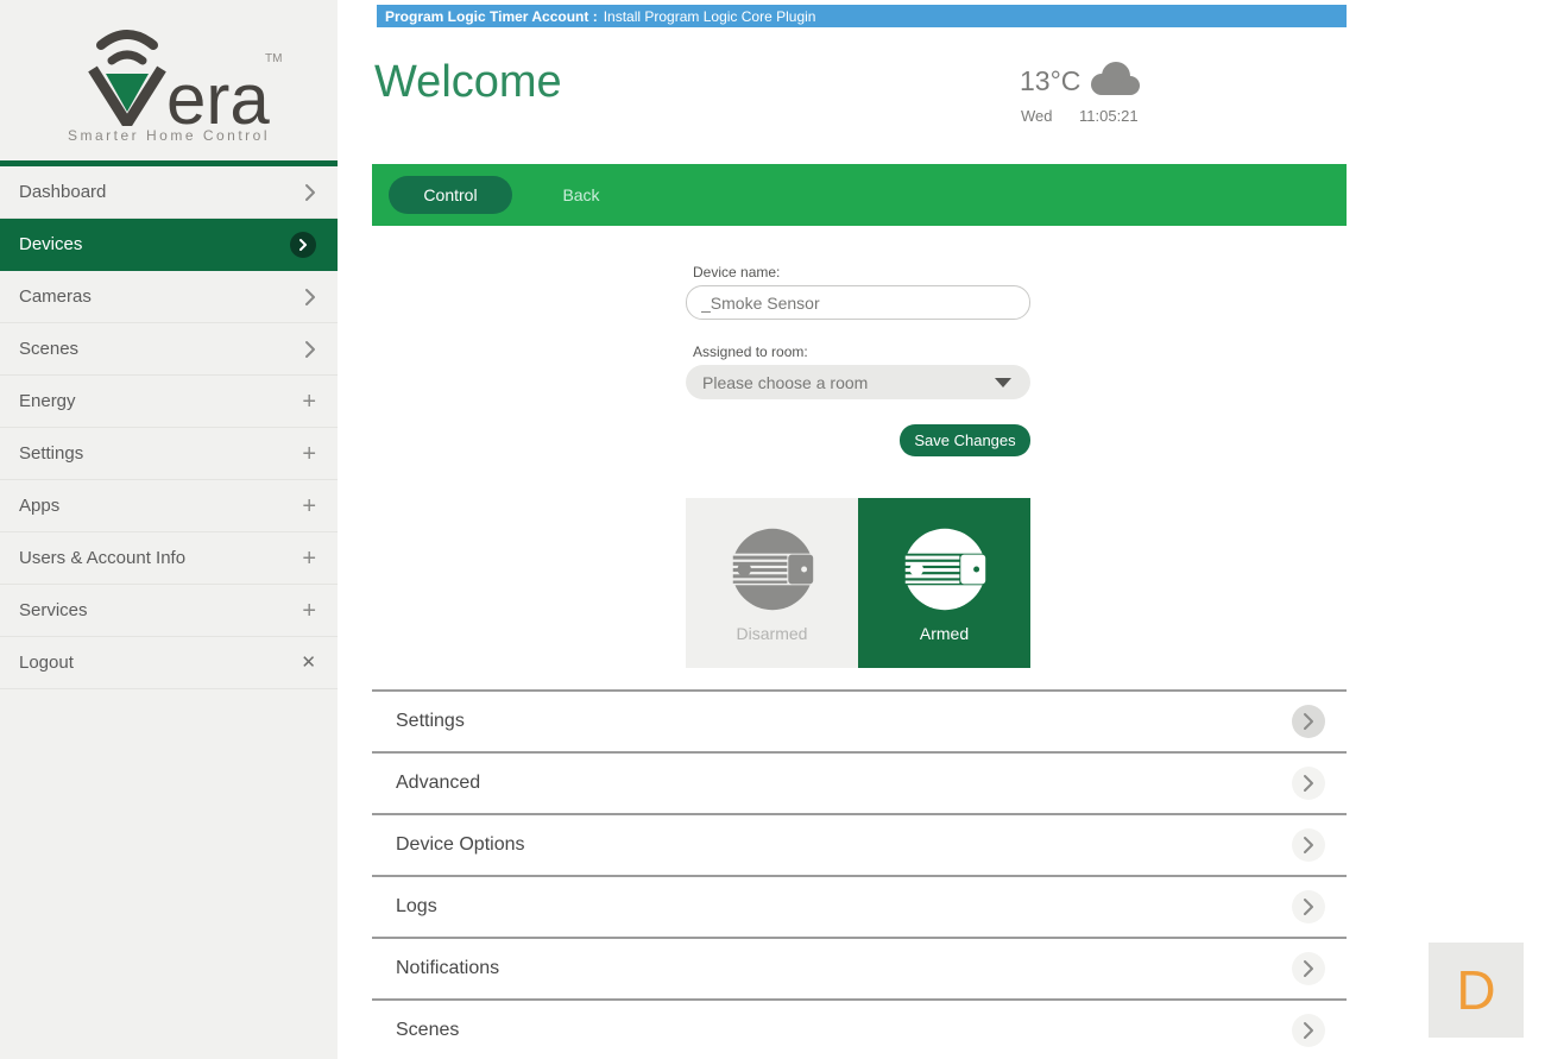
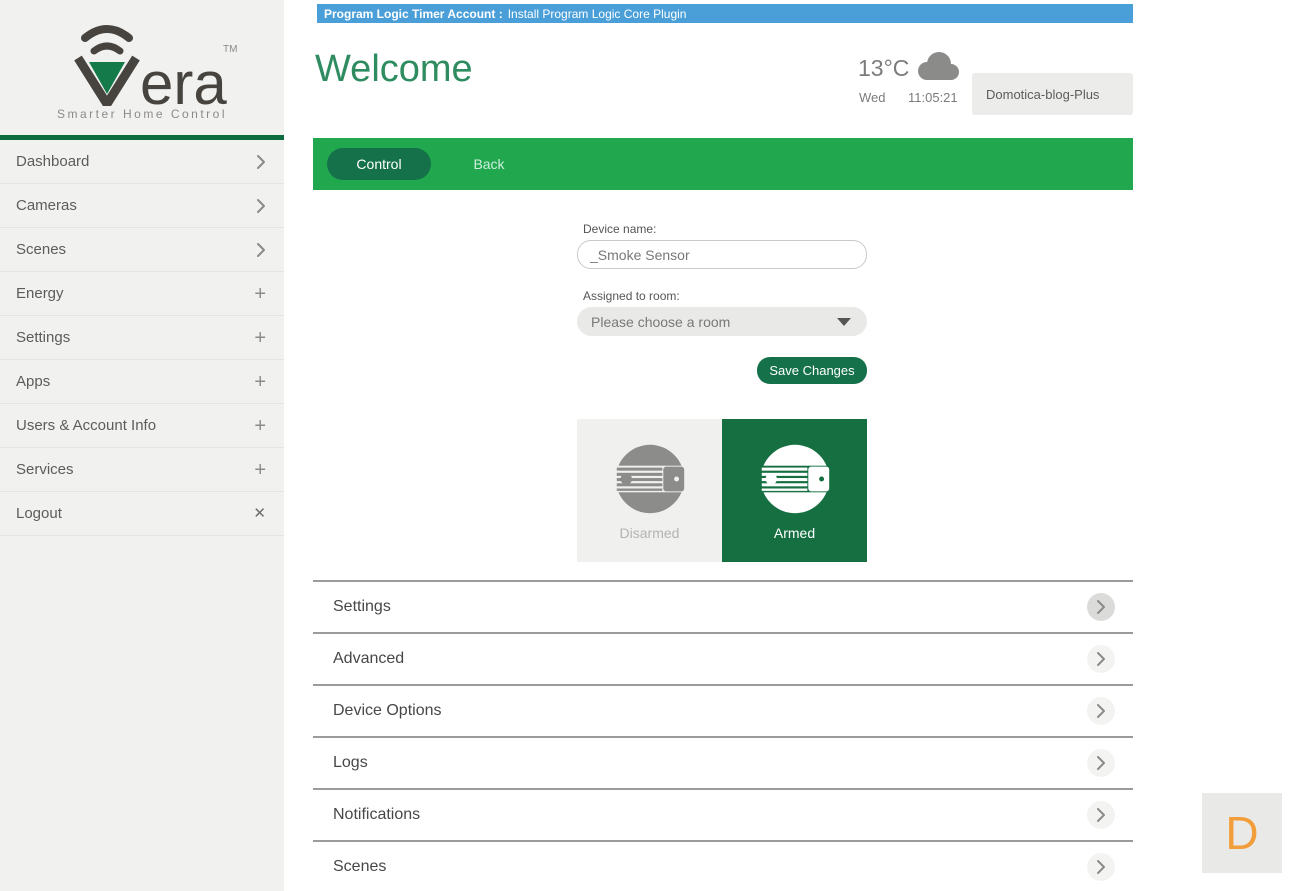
  era
  TM
  Smarter Home Control
  Dashboard
- Devices
  Cameras
  Scenes
  Energy
  +
  Settings
  +
  Apps
  +
  Users & Account Info
  +
  Services
  +
  Logout
  ✕
  Program Logic Timer Account :
  Install Program Logic Core Plugin
  Welcome
  13°C
  Wed
  11:05:21
+ Domotica-blog-Plus
  Control
  Back
  Device name:
  _Smoke Sensor
  Assigned to room:
  Please choose a room
  Save Changes
  Disarmed
  Armed
  Settings
  Advanced
  Device Options
  Logs
  Notifications
  Scenes
  D
